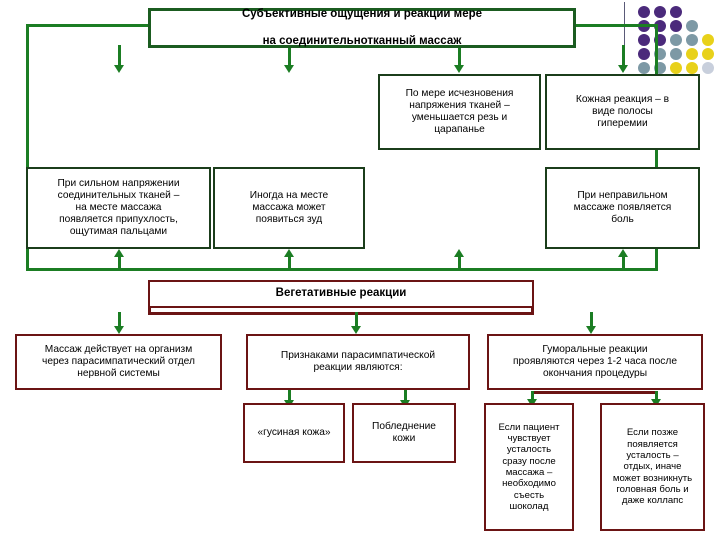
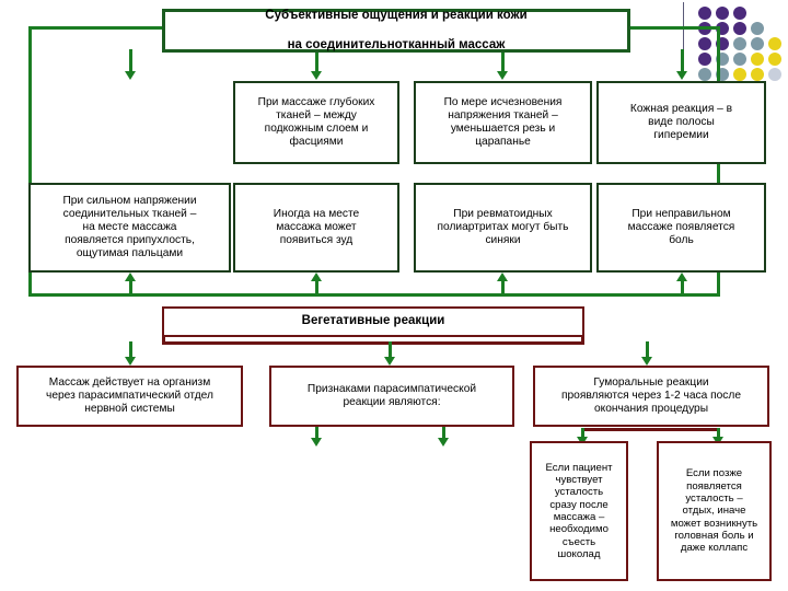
- Субъективные ощущения и реакции мере
+ Субъективные ощущения и реакции кожи
  на соединительнотканный массаж
+ При массаже глубоких
+ тканей – между
+ подкожным слоем и
+ фасциями
  По мере исчезновения
  напряжения тканей –
  уменьшается резь и
  царапанье
  Кожная реакция – в
  виде полосы
  гиперемии
  При сильном напряжении
  соединительных тканей –
  на месте массажа
  появляется припухлость,
  ощутимая пальцами
  Иногда на месте
  массажа может
  появиться зуд
+ При ревматоидных
+ полиартритах могут быть
+ синяки
  При неправильном
  массаже появляется
  боль
  Вегетативные реакции
  Массаж действует на организм
  через парасимпатический отдел
  нервной системы
  Признаками парасимпатической
  реакции являются:
  Гуморальные реакции
  проявляются через 1-2 часа после
  окончания процедуры
- «гусиная кожа»
- Побледнение
- кожи
  Если пациент
  чувствует
  усталость
  сразу после
  массажа –
  необходимо
  съесть
  шоколад
  Если позже
  появляется
  усталость –
  отдых, иначе
  может возникнуть
  головная боль и
  даже коллапс
